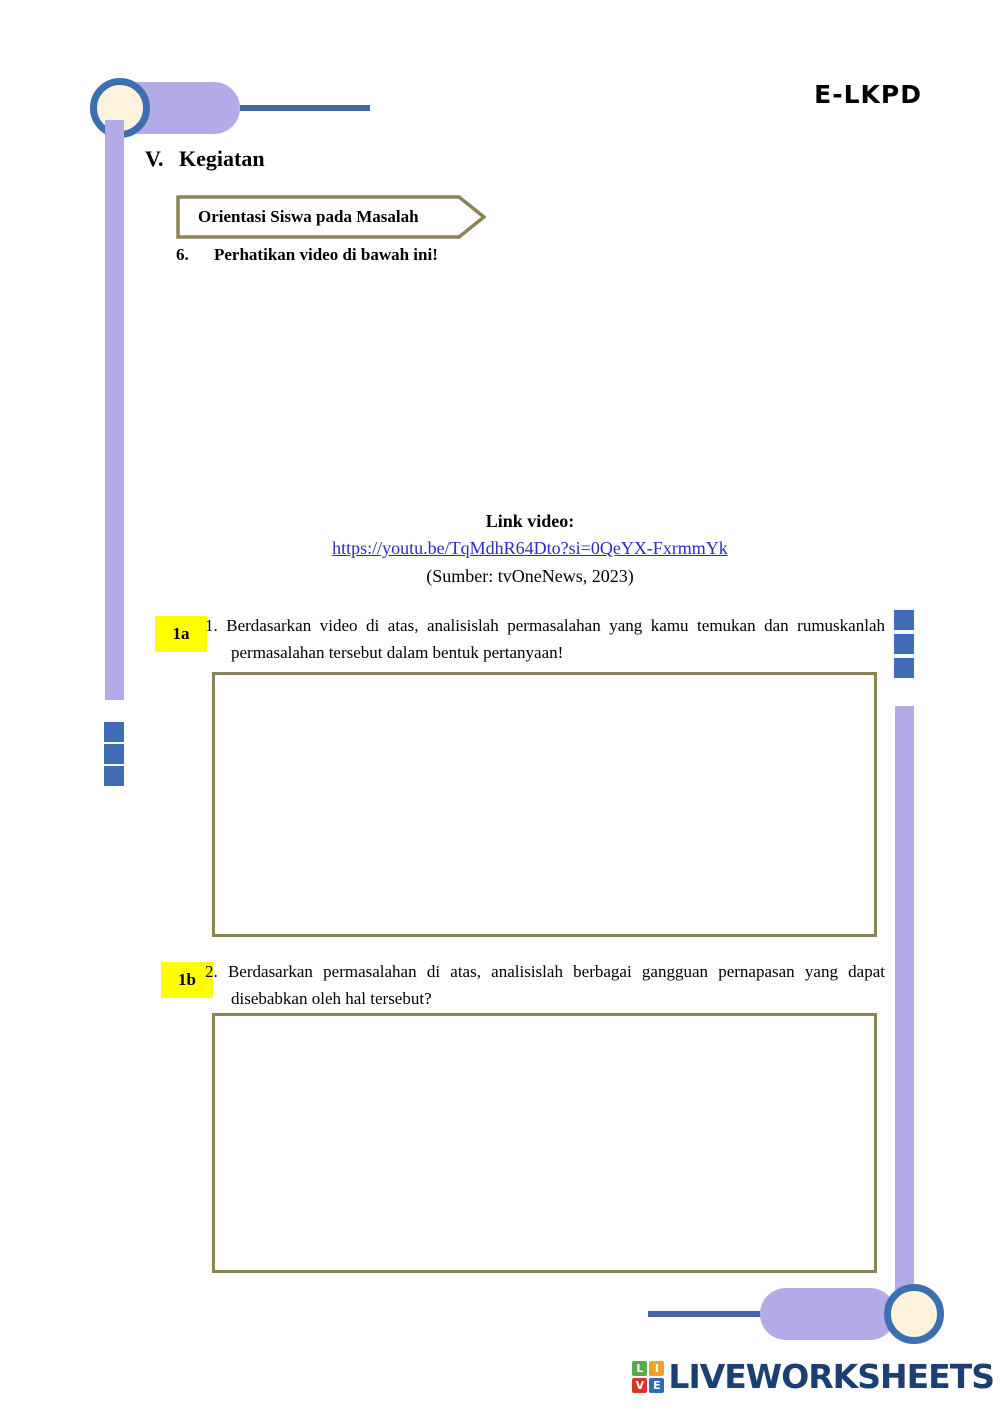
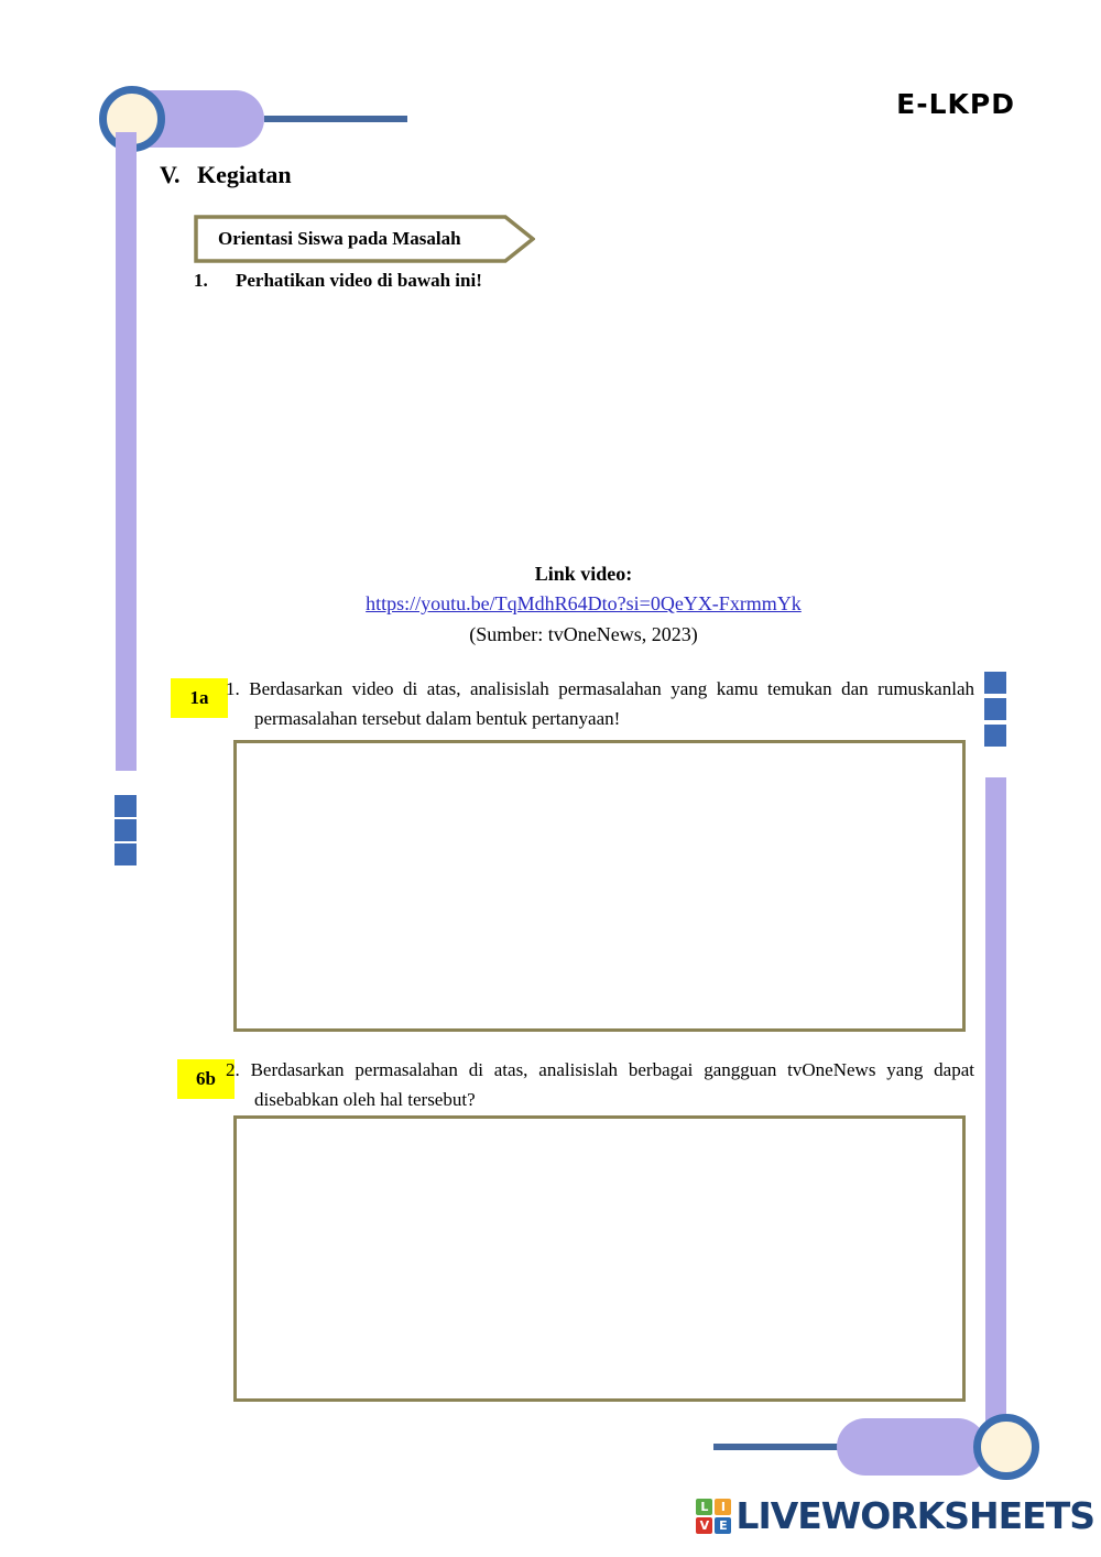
  E-LKPD
  V. Kegiatan
  Orientasi Siswa pada Masalah
- 6. Perhatikan video di bawah ini!
+ 1. Perhatikan video di bawah ini!
  Link video:
  https://youtu.be/TqMdhR64Dto?si=0QeYX-FxrmmYk
  (Sumber: tvOneNews, 2023)
  1a
  1. Berdasarkan video di atas, analisislah permasalahan yang kamu temukan dan rumuskanlah permasalahan tersebut dalam bentuk pertanyaan!
- 1b
+ 6b
- 2. Berdasarkan permasalahan di atas, analisislah berbagai gangguan pernapasan yang dapat disebabkan oleh hal tersebut?
+ 2. Berdasarkan permasalahan di atas, analisislah berbagai gangguan tvOneNews yang dapat disebabkan oleh hal tersebut?
  L
  I
  V
  E
  LIVEWORKSHEETS
